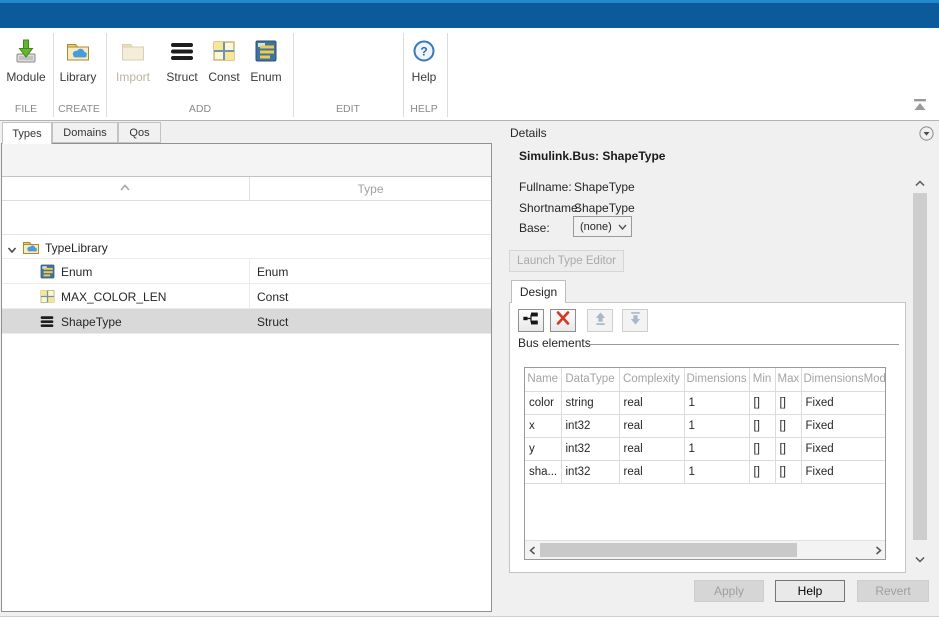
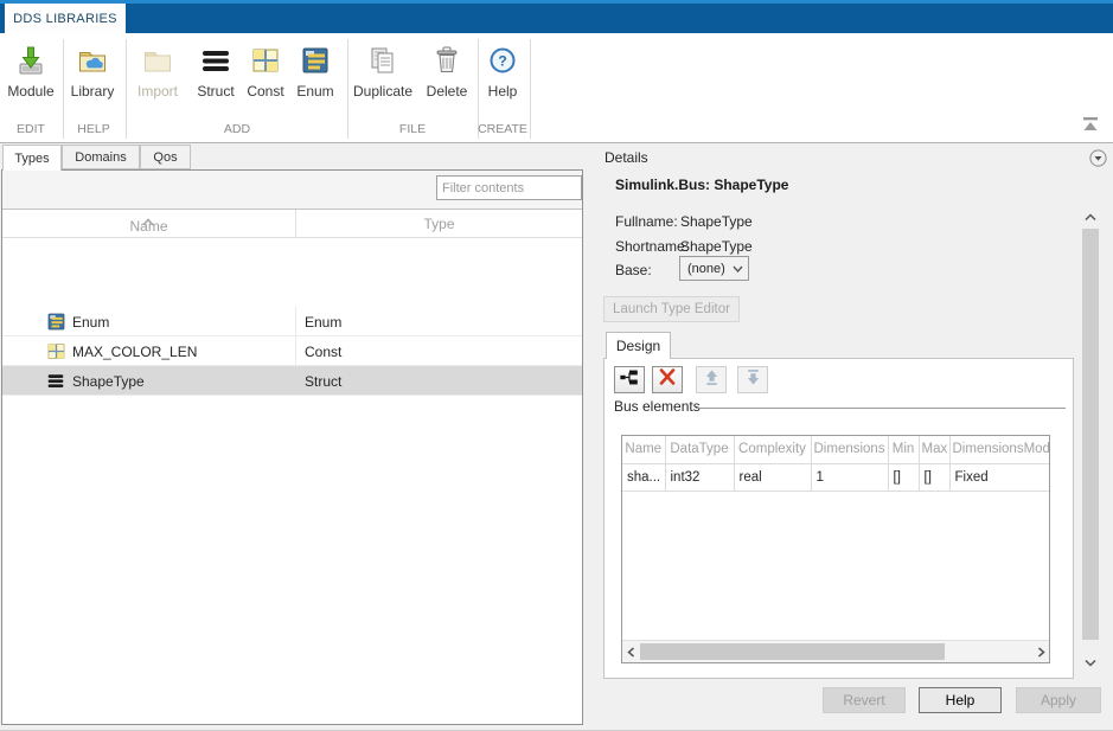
+ DDS LIBRARIES
  Module
  Library
  Import
  Struct
  Const
  Enum
+ Duplicate
+ Delete
  ?
  Help
- FILE
+ EDIT
- CREATE
+ HELP
  ADD
- EDIT
+ FILE
- HELP
+ CREATE
  Types
  Domains
  Qos
+ Filter contents
+ Name
  Type
- TypeLibrary
  Enum
  Enum
  MAX_COLOR_LEN
  Const
  ShapeType
  Struct
  Details
  Simulink.Bus: ShapeType
  Fullname:
  ShapeType
  Shortname:
  ShapeType
  Base:
  (none)
  Launch Type Editor
  Design
  Bus elements
  Name	DataType	Complexity	Dimensions	Min	Max	DimensionsMod
- color	string	real	1	[]	[]	Fixed
- x	int32	real	1	[]	[]	Fixed
- y	int32	real	1	[]	[]	Fixed
  sha...	int32	real	1	[]	[]	Fixed
- Apply
+ Revert
  Help
- Revert
+ Apply
